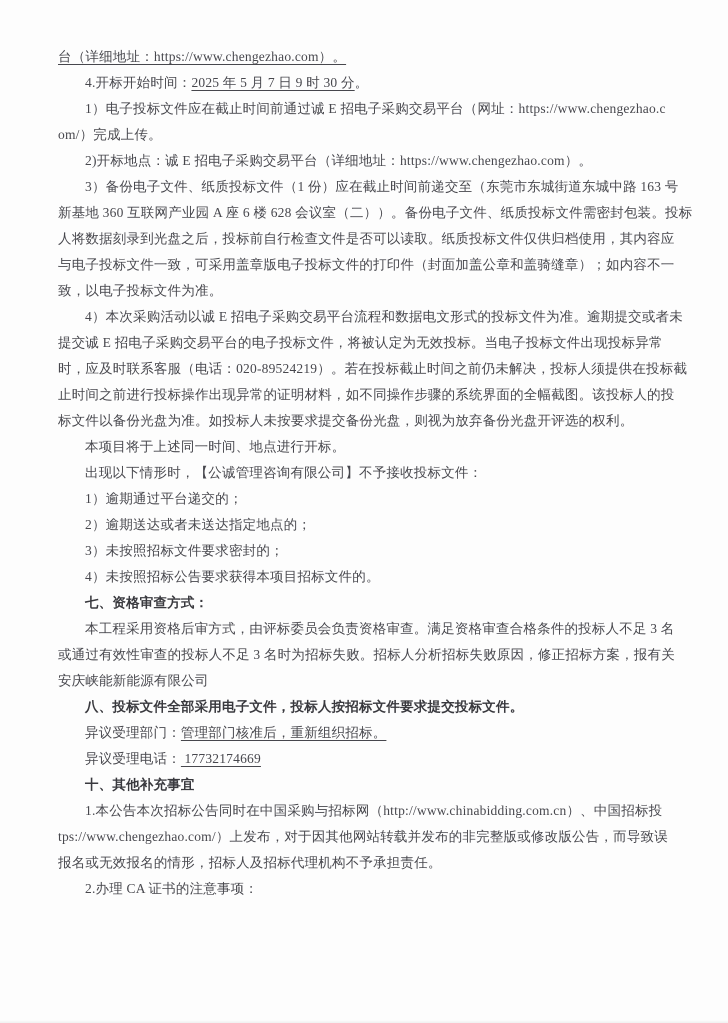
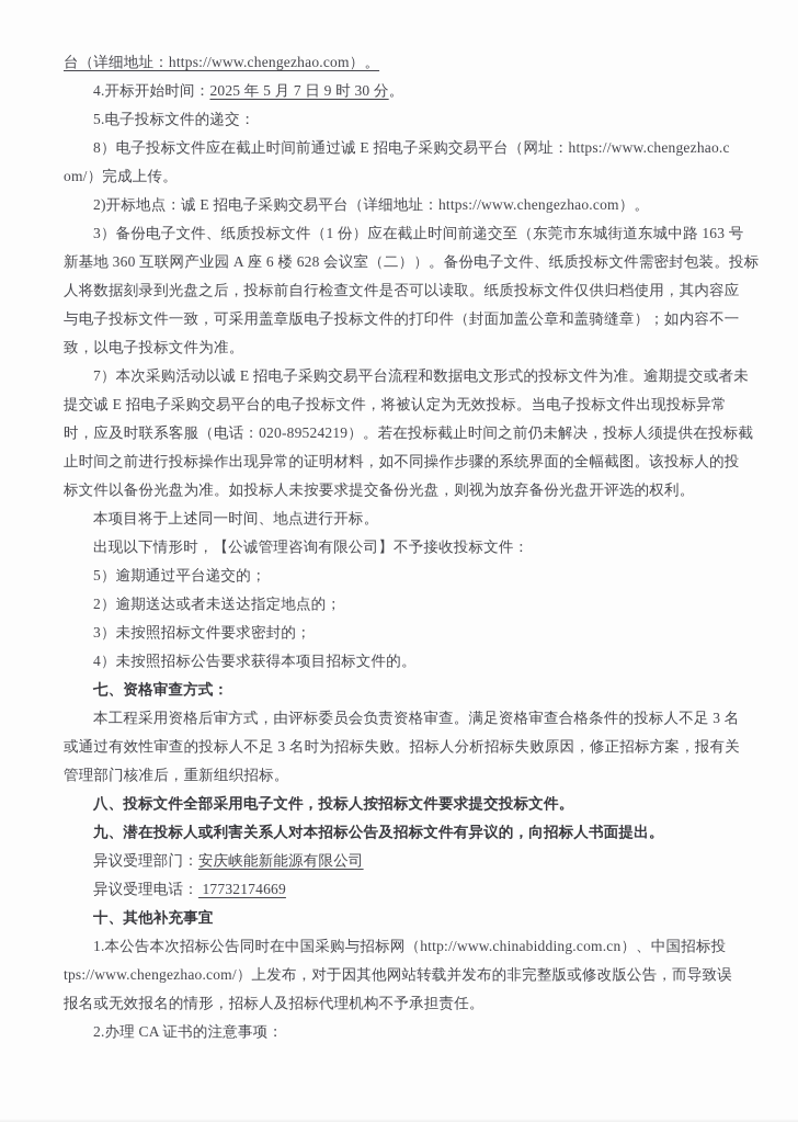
  台（详细地址：https://www.chengezhao.com）。
  4.开标开始时间：2025 年 5 月 7 日 9 时 30 分。
+ 5.电子投标文件的递交：
- 1）电子投标文件应在截止时间前通过诚 E 招电子采购交易平台（网址：https://www.chengezhao.c
+ 8）电子投标文件应在截止时间前通过诚 E 招电子采购交易平台（网址：https://www.chengezhao.c
  om/）完成上传。
  2)开标地点：诚 E 招电子采购交易平台（详细地址：https://www.chengezhao.com）。
  3）备份电子文件、纸质投标文件（1 份）应在截止时间前递交至（东莞市东城街道东城中路 163 号
  新基地 360 互联网产业园 A 座 6 楼 628 会议室（二））。备份电子文件、纸质投标文件需密封包装。投标
  人将数据刻录到光盘之后，投标前自行检查文件是否可以读取。纸质投标文件仅供归档使用，其内容应
  与电子投标文件一致，可采用盖章版电子投标文件的打印件（封面加盖公章和盖骑缝章）；如内容不一
  致，以电子投标文件为准。
- 4）本次采购活动以诚 E 招电子采购交易平台流程和数据电文形式的投标文件为准。逾期提交或者未
+ 7）本次采购活动以诚 E 招电子采购交易平台流程和数据电文形式的投标文件为准。逾期提交或者未
  提交诚 E 招电子采购交易平台的电子投标文件，将被认定为无效投标。当电子投标文件出现投标异常
  时，应及时联系客服（电话：020-89524219）。若在投标截止时间之前仍未解决，投标人须提供在投标截
  止时间之前进行投标操作出现异常的证明材料，如不同操作步骤的系统界面的全幅截图。该投标人的投
  标文件以备份光盘为准。如投标人未按要求提交备份光盘，则视为放弃备份光盘开评选的权利。
  本项目将于上述同一时间、地点进行开标。
  出现以下情形时，【公诚管理咨询有限公司】不予接收投标文件：
- 1）逾期通过平台递交的；
+ 5）逾期通过平台递交的；
  2）逾期送达或者未送达指定地点的；
  3）未按照招标文件要求密封的；
  4）未按照招标公告要求获得本项目招标文件的。
  七、资格审查方式：
  本工程采用资格后审方式，由评标委员会负责资格审查。满足资格审查合格条件的投标人不足 3 名
  或通过有效性审查的投标人不足 3 名时为招标失败。招标人分析招标失败原因，修正招标方案，报有关
- 安庆峡能新能源有限公司
+ 管理部门核准后，重新组织招标。
  八、投标文件全部采用电子文件，投标人按招标文件要求提交投标文件。
+ 九、潜在投标人或利害关系人对本招标公告及招标文件有异议的，向招标人书面提出。
- 异议受理部门：管理部门核准后，重新组织招标。
+ 异议受理部门：安庆峡能新能源有限公司
  异议受理电话： 17732174669
  十、其他补充事宜
  1.本公告本次招标公告同时在中国采购与招标网（http://www.chinabidding.com.cn）、中国招标投
  tps://www.chengezhao.com/）上发布，对于因其他网站转载并发布的非完整版或修改版公告，而导致误
  报名或无效报名的情形，招标人及招标代理机构不予承担责任。
  2.办理 CA 证书的注意事项：
